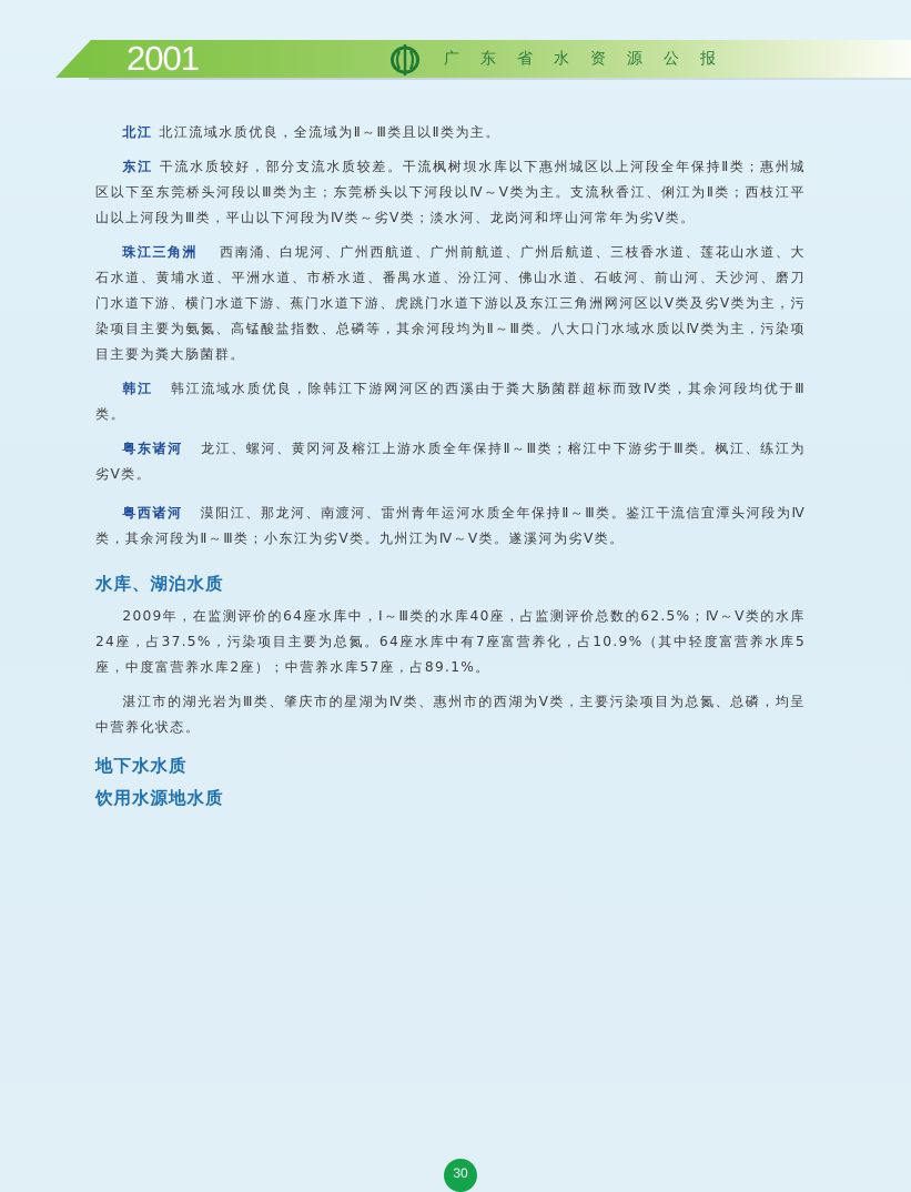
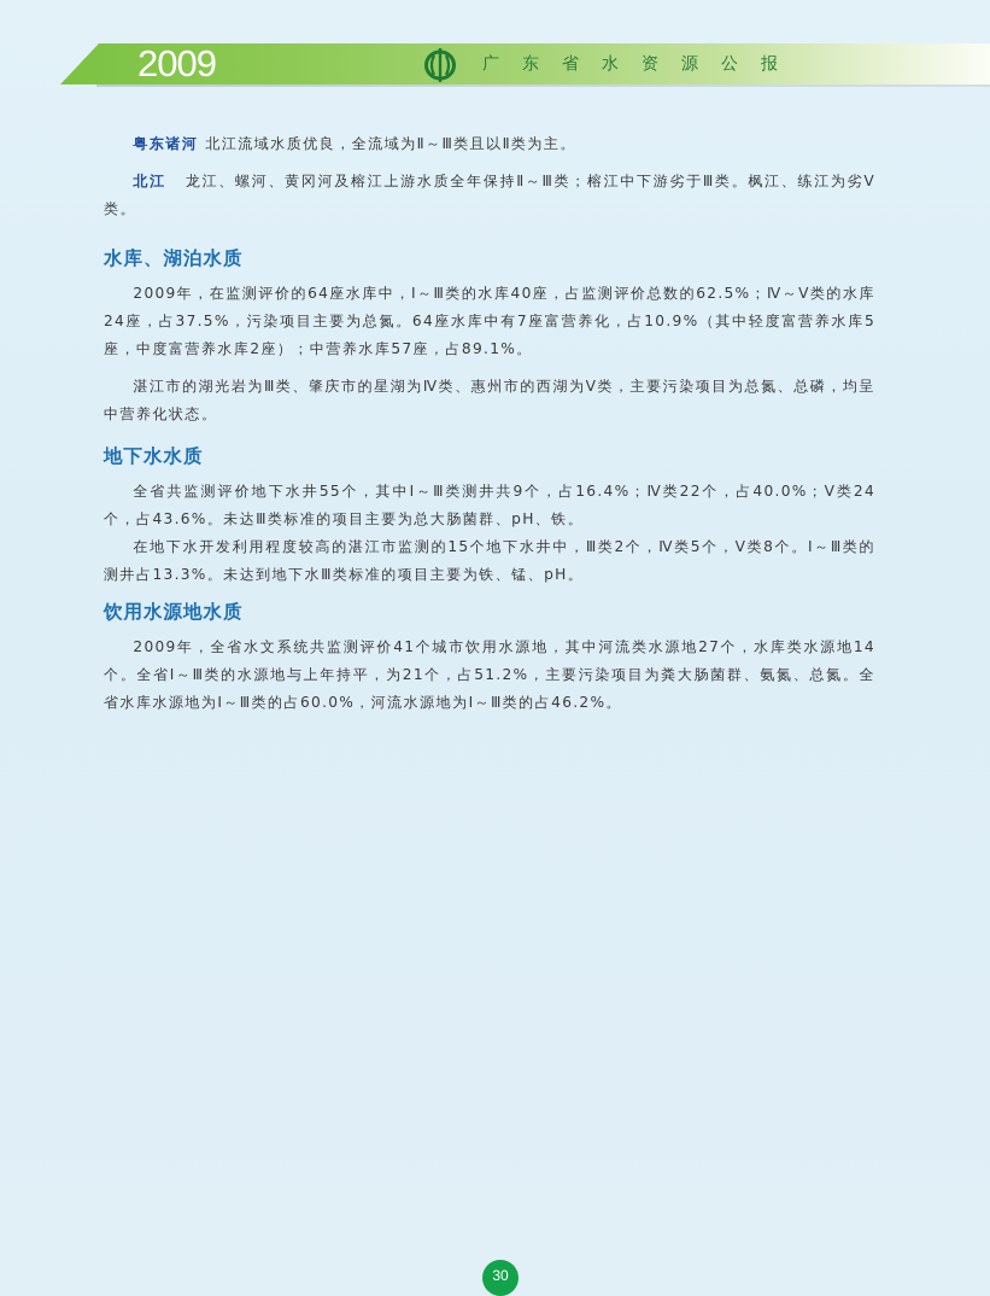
- 2001
+ 2009
  广东省水资源公报
- 北江 北江流域水质优良，全流域为Ⅱ～Ⅲ类且以Ⅱ类为主。
+ 粤东诸河 北江流域水质优良，全流域为Ⅱ～Ⅲ类且以Ⅱ类为主。
- 东江 干流水质较好，部分支流水质较差。干流枫树坝水库以下惠州城区以上河段全年保持Ⅱ类；惠州城区以下至东莞桥头河段以Ⅲ类为主；东莞桥头以下河段以Ⅳ～Ⅴ类为主。支流秋香江、俐江为Ⅱ类；西枝江平山以上河段为Ⅲ类，平山以下河段为Ⅳ类～劣Ⅴ类；淡水河、龙岗河和坪山河常年为劣Ⅴ类。
- 珠江三角洲 西南涌、白坭河、广州西航道、广州前航道、广州后航道、三枝香水道、莲花山水道、大石水道、黄埔水道、平洲水道、市桥水道、番禺水道、汾江河、佛山水道、石岐河、前山河、天沙河、磨刀门水道下游、横门水道下游、蕉门水道下游、虎跳门水道下游以及东江三角洲网河区以Ⅴ类及劣Ⅴ类为主，污染项目主要为氨氮、高锰酸盐指数、总磷等，其余河段均为Ⅱ～Ⅲ类。八大口门水域水质以Ⅳ类为主，污染项目主要为粪大肠菌群。
- 韩江 韩江流域水质优良，除韩江下游网河区的西溪由于粪大肠菌群超标而致Ⅳ类，其余河段均优于Ⅲ类。
- 粤东诸河 龙江、螺河、黄冈河及榕江上游水质全年保持Ⅱ～Ⅲ类；榕江中下游劣于Ⅲ类。枫江、练江为劣Ⅴ类。
+ 北江 龙江、螺河、黄冈河及榕江上游水质全年保持Ⅱ～Ⅲ类；榕江中下游劣于Ⅲ类。枫江、练江为劣Ⅴ类。
- 粤西诸河 漠阳江、那龙河、南渡河、雷州青年运河水质全年保持Ⅱ～Ⅲ类。鉴江干流信宜潭头河段为Ⅳ类，其余河段为Ⅱ～Ⅲ类；小东江为劣Ⅴ类。九州江为Ⅳ～Ⅴ类。遂溪河为劣Ⅴ类。
  水库、湖泊水质
  2009年，在监测评价的64座水库中，Ⅰ～Ⅲ类的水库40座，占监测评价总数的62.5%；Ⅳ～Ⅴ类的水库24座，占37.5%，污染项目主要为总氮。64座水库中有7座富营养化，占10.9%（其中轻度富营养水库5座，中度富营养水库2座）；中营养水库57座，占89.1%。
  湛江市的湖光岩为Ⅲ类、肇庆市的星湖为Ⅳ类、惠州市的西湖为Ⅴ类，主要污染项目为总氮、总磷，均呈中营养化状态。
  地下水水质
+ 全省共监测评价地下水井55个，其中Ⅰ～Ⅲ类测井共9个，占16.4%；Ⅳ类22个，占40.0%；Ⅴ类24个，占43.6%。未达Ⅲ类标准的项目主要为总大肠菌群、pH、铁。
+ 在地下水开发利用程度较高的湛江市监测的15个地下水井中，Ⅲ类2个，Ⅳ类5个，Ⅴ类8个。Ⅰ～Ⅲ类的测井占13.3%。未达到地下水Ⅲ类标准的项目主要为铁、锰、pH。
  饮用水源地水质
+ 2009年，全省水文系统共监测评价41个城市饮用水源地，其中河流类水源地27个，水库类水源地14个。全省Ⅰ～Ⅲ类的水源地与上年持平，为21个，占51.2%，主要污染项目为粪大肠菌群、氨氮、总氮。全省水库水源地为Ⅰ～Ⅲ类的占60.0%，河流水源地为Ⅰ～Ⅲ类的占46.2%。
  30
